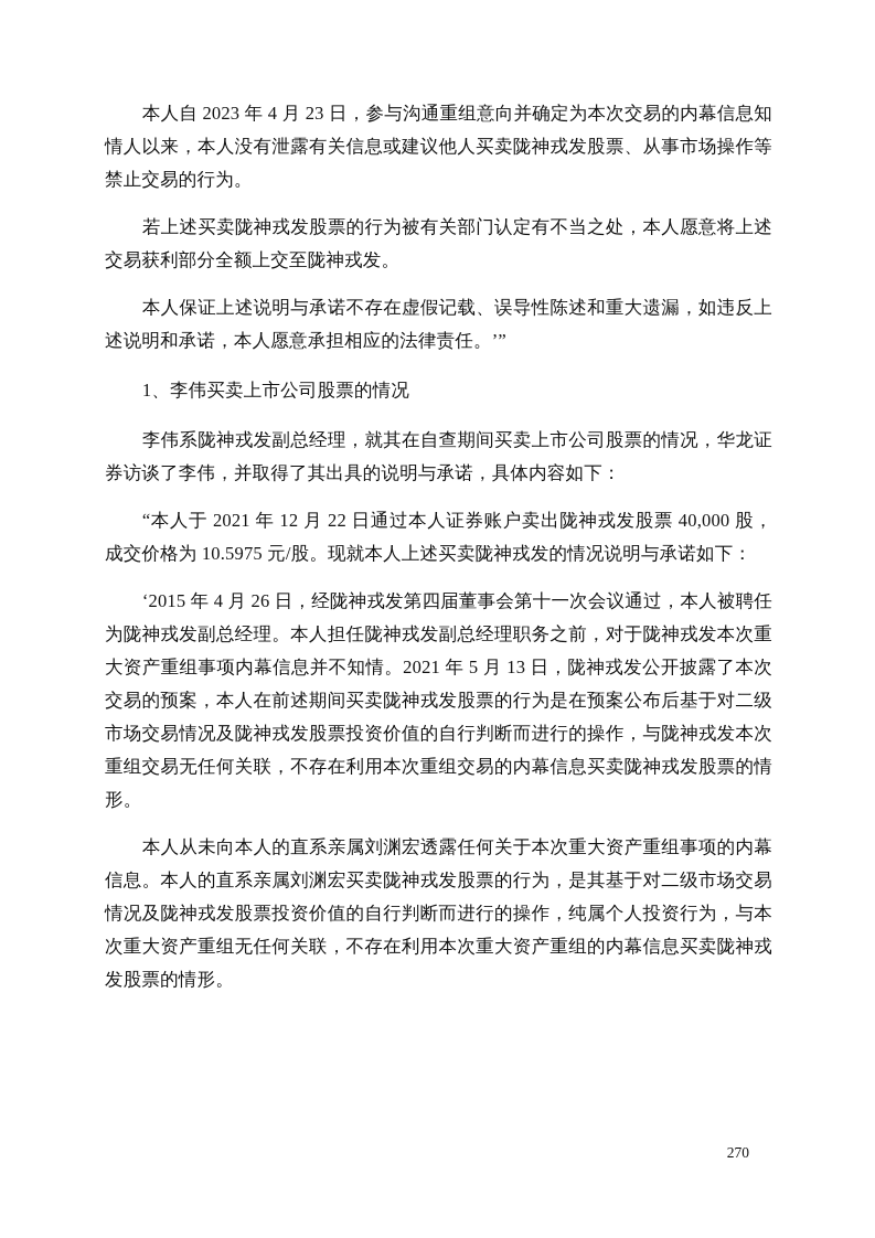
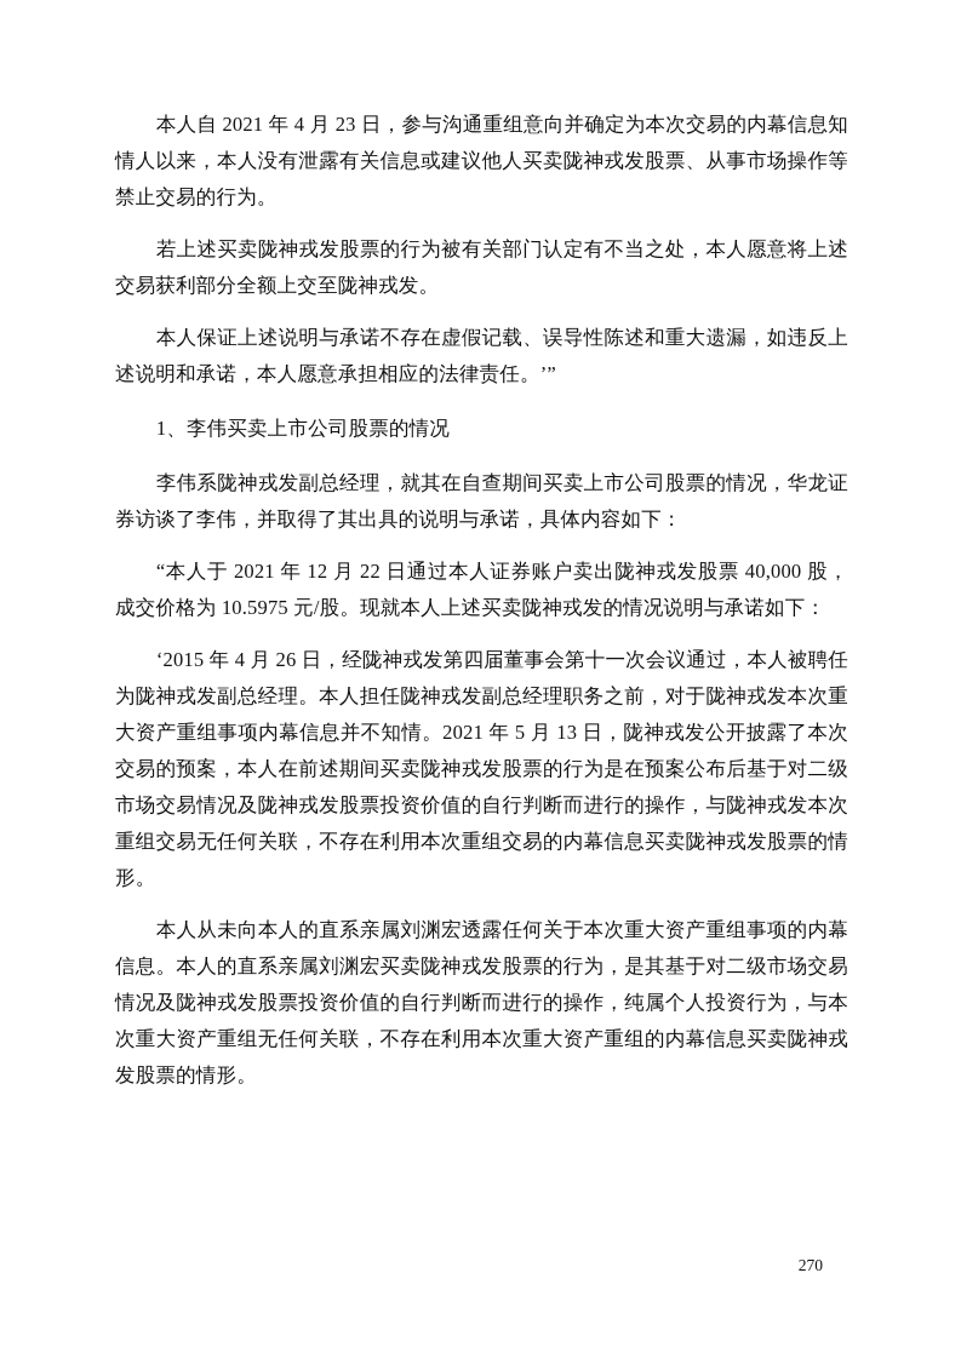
- 本人自 2023 年 4 月 23 日，参与沟通重组意向并确定为本次交易的内幕信息知情人以来，本人没有泄露有关信息或建议他人买卖陇神戎发股票、从事市场操作等禁止交易的行为。
+ 本人自 2021 年 4 月 23 日，参与沟通重组意向并确定为本次交易的内幕信息知情人以来，本人没有泄露有关信息或建议他人买卖陇神戎发股票、从事市场操作等禁止交易的行为。
  若上述买卖陇神戎发股票的行为被有关部门认定有不当之处，本人愿意将上述交易获利部分全额上交至陇神戎发。
  本人保证上述说明与承诺不存在虚假记载、误导性陈述和重大遗漏，如违反上述说明和承诺，本人愿意承担相应的法律责任。’”
  1、李伟买卖上市公司股票的情况
  李伟系陇神戎发副总经理，就其在自查期间买卖上市公司股票的情况，华龙证券访谈了李伟，并取得了其出具的说明与承诺，具体内容如下：
  “本人于 2021 年 12 月 22 日通过本人证券账户卖出陇神戎发股票 40,000 股，成交价格为 10.5975 元/股。现就本人上述买卖陇神戎发的情况说明与承诺如下：
  ‘2015 年 4 月 26 日，经陇神戎发第四届董事会第十一次会议通过，本人被聘任为陇神戎发副总经理。本人担任陇神戎发副总经理职务之前，对于陇神戎发本次重大资产重组事项内幕信息并不知情。2021 年 5 月 13 日，陇神戎发公开披露了本次交易的预案，本人在前述期间买卖陇神戎发股票的行为是在预案公布后基于对二级市场交易情况及陇神戎发股票投资价值的自行判断而进行的操作，与陇神戎发本次重组交易无任何关联，不存在利用本次重组交易的内幕信息买卖陇神戎发股票的情形。
  本人从未向本人的直系亲属刘渊宏透露任何关于本次重大资产重组事项的内幕信息。本人的直系亲属刘渊宏买卖陇神戎发股票的行为，是其基于对二级市场交易情况及陇神戎发股票投资价值的自行判断而进行的操作，纯属个人投资行为，与本次重大资产重组无任何关联，不存在利用本次重大资产重组的内幕信息买卖陇神戎发股票的情形。
  270
